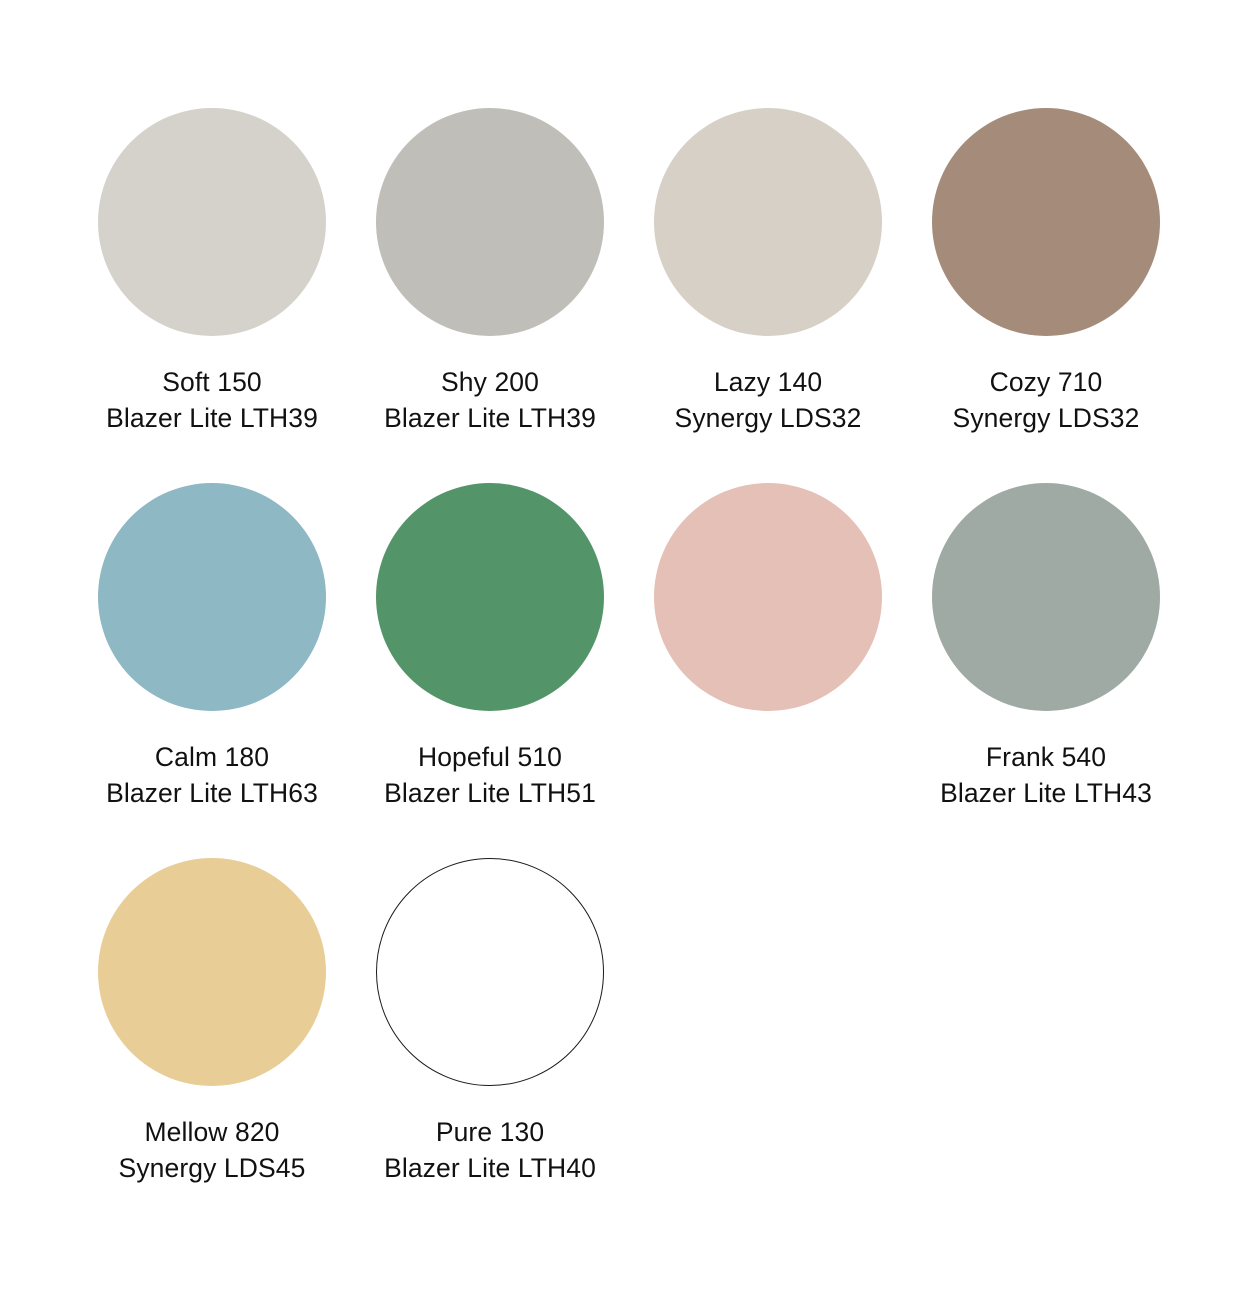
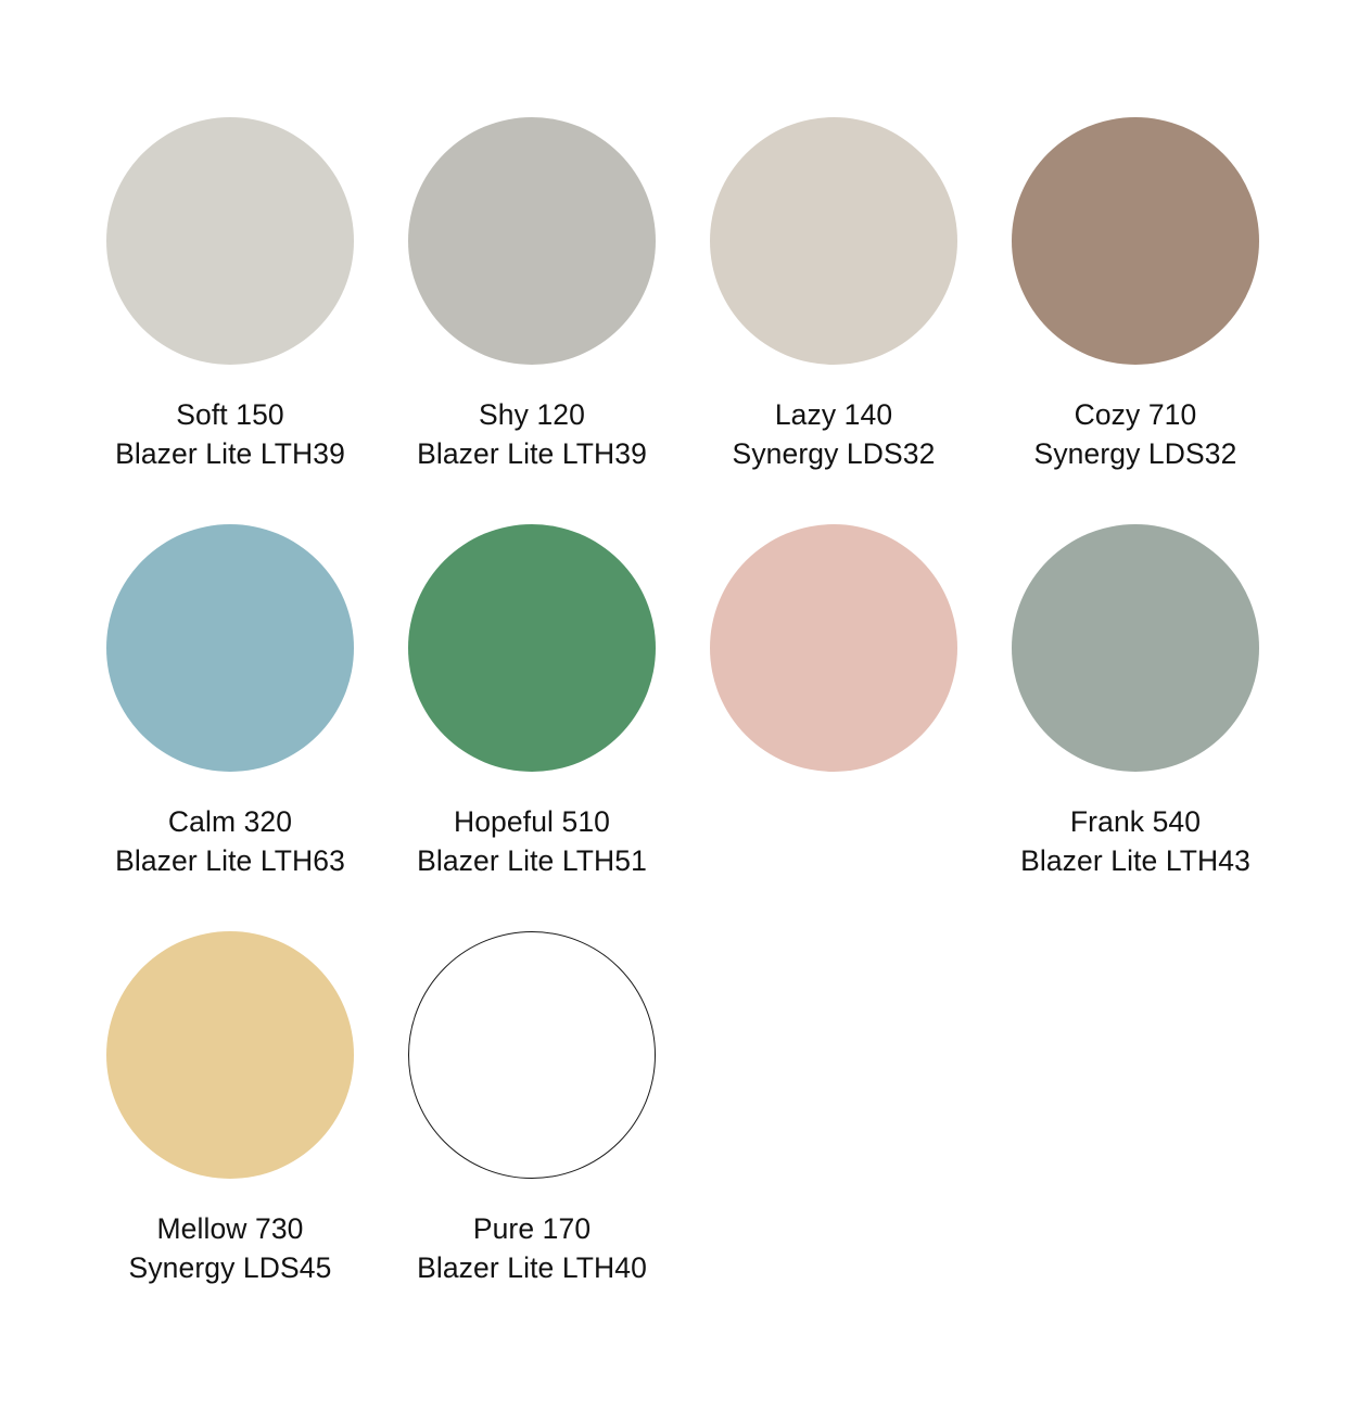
  Soft 150
  Blazer Lite LTH39
- Shy 200
+ Shy 120
  Blazer Lite LTH39
  Lazy 140
  Synergy LDS32
  Cozy 710
  Synergy LDS32
- Calm 180
+ Calm 320
  Blazer Lite LTH63
  Hopeful 510
  Blazer Lite LTH51
  Frank 540
  Blazer Lite LTH43
- Mellow 820
+ Mellow 730
  Synergy LDS45
- Pure 130
+ Pure 170
  Blazer Lite LTH40
